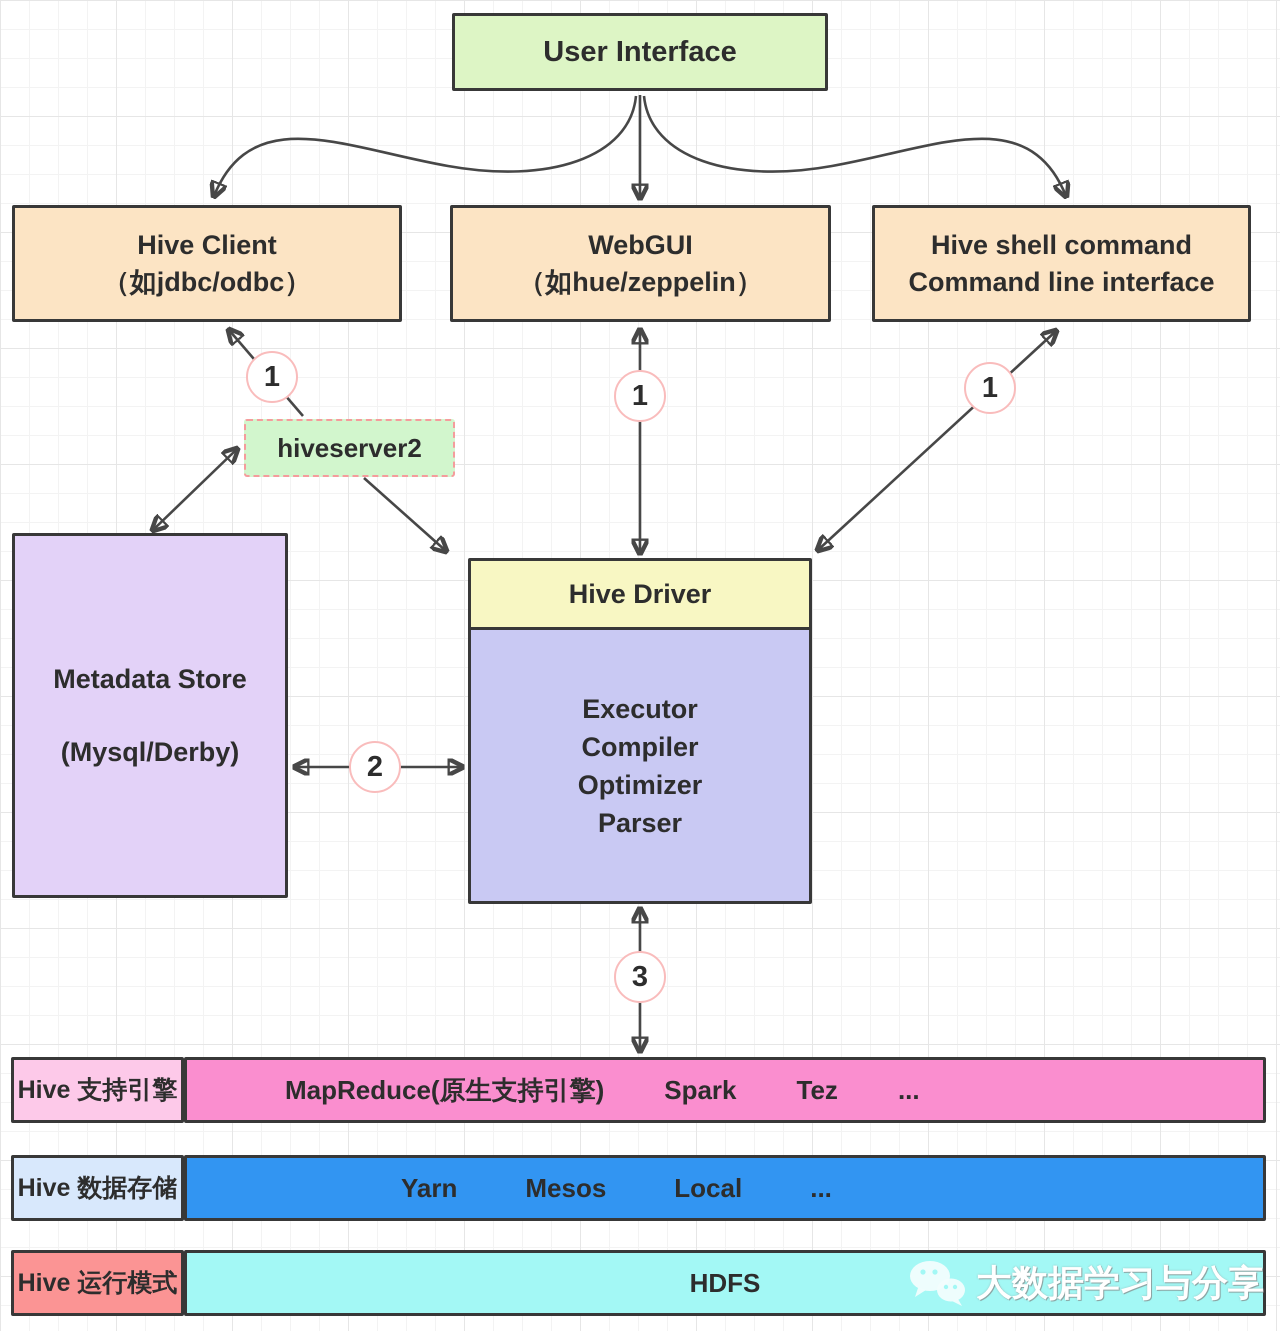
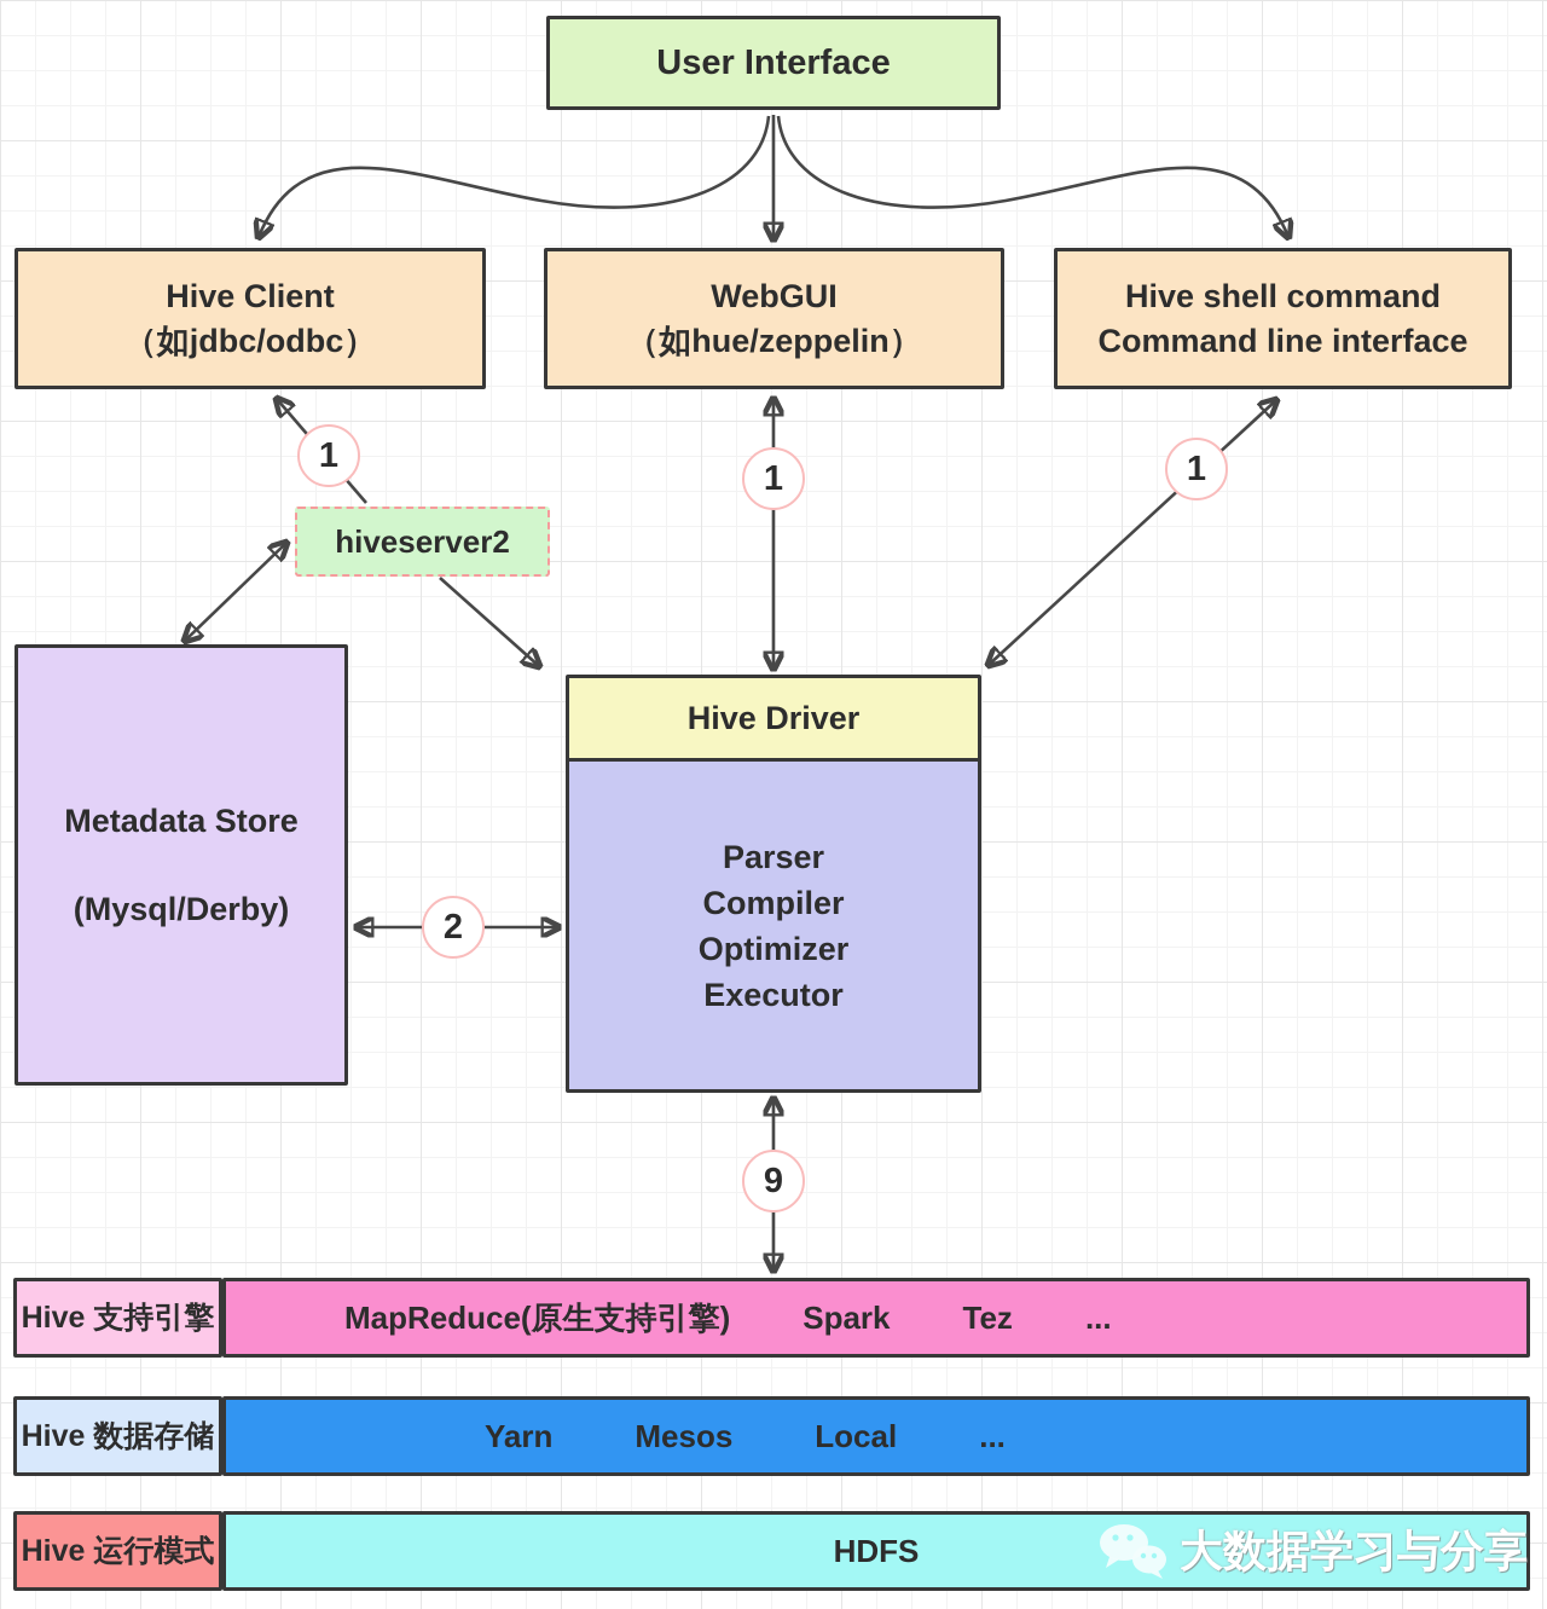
  User Interface
  Hive Client
  （如jdbc/odbc）
  WebGUI
  （如hue/zeppelin）
  Hive shell command
  Command line interface
  hiveserver2
  Metadata Store
  (Mysql/Derby)
  Hive Driver
- Executor
+ Parser
  Compiler
  Optimizer
- Parser
+ Executor
  1
  1
  1
  2
- 3
+ 9
  Hive 支持引擎
  MapReduce(原生支持引擎)
  Spark
  Tez
  ...
  Hive 数据存储
  Yarn
  Mesos
  Local
  ...
  Hive 运行模式
  HDFS
  大数据学习与分享
